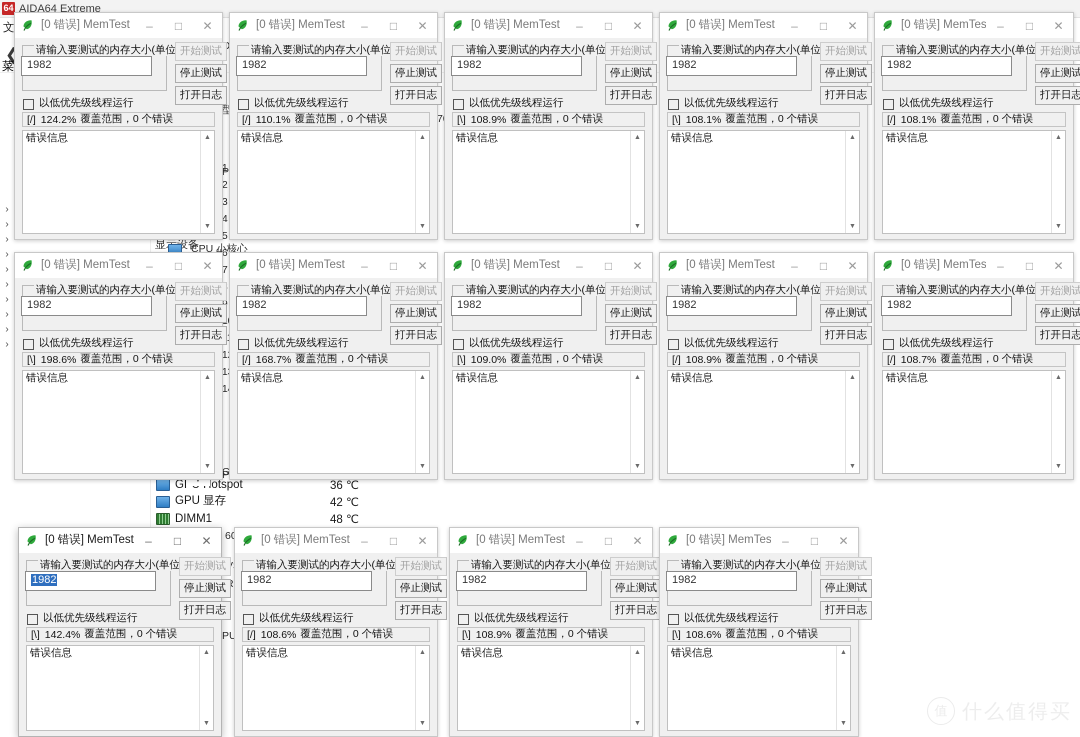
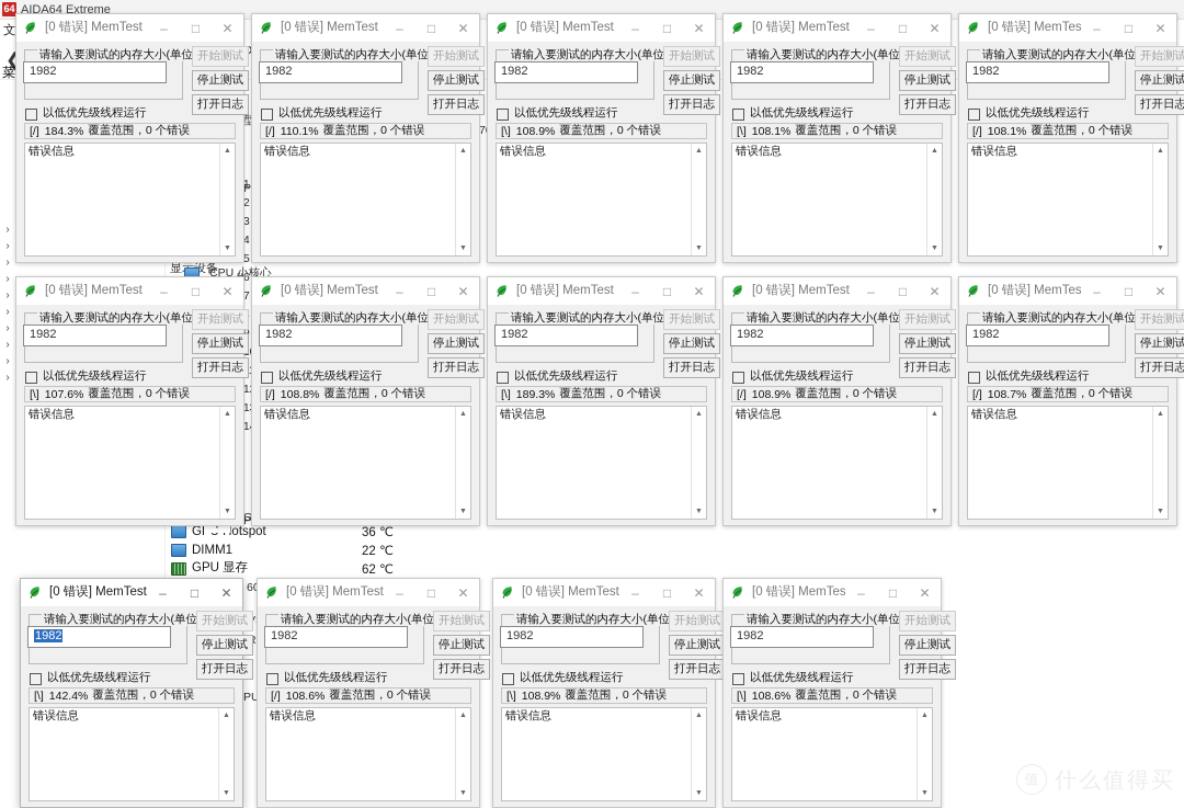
  64
  AIDA64 Extreme
  文
  ❮
  菜
  ›
  ›
  ›
  ›
  ›
  ›
  ›
  ›
  ›
  ›
  型
  显设备
  CPU 小核心
  Gotspot
  36 ℃
- GPU 显存
+ DIMM1
- 42 ℃
+ 22 ℃
- DIMM1
+ GPU 显存
- 48 ℃
+ 62 ℃
  [0 错误] MemTest
  –
  □
  ✕
  请输入要测试的内存大小(单位
  1982
  开始测试
  停止测试
  打开日志
  以低优先级线程运行
  [/]
- 124.2%
+ 184.3%
  覆盖范围，0 个错误
  错误信息
  [0 错误] MemTest
  –
  □
  ✕
  请输入要测试的内存大小(单位
  1982
  开始测试
  停止测试
  打开日志
  以低优先级线程运行
  [/]
  110.1%
  覆盖范围，0 个错误
  错误信息
  [0 错误] MemTest
  –
  □
  ✕
  请输入要测试的内存大小(单位
  1982
  开始测试
  停止测试
  打开日志
  以低优先级线程运行
  [\]
  108.9%
  覆盖范围，0 个错误
  错误信息
  [0 错误] MemTest
  –
  □
  ✕
  请输入要测试的内存大小(单位
  1982
  开始测试
  停止测试
  打开日志
  以低优先级线程运行
  [\]
  108.1%
  覆盖范围，0 个错误
  错误信息
  [0 错误] MemTes
  –
  □
  ✕
  请输入要测试的内存大小(单位
  1982
  开始测试
  停止测试
  打开日志
  以低优先级线程运行
  [/]
  108.1%
  覆盖范围，0 个错误
  错误信息
  [0 错误] MemTest
  –
  □
  ✕
  请输入要测试的内存大小(单位
  1982
  开始测试
  停止测试
  打开日志
  以低优先级线程运行
  [\]
- 198.6%
+ 107.6%
  覆盖范围，0 个错误
  错误信息
  [0 错误] MemTest
  –
  □
  ✕
  请输入要测试的内存大小(单位
  1982
  开始测试
  停止测试
  打开日志
  以低优先级线程运行
  [/]
- 168.7%
+ 108.8%
  覆盖范围，0 个错误
  错误信息
  [0 错误] MemTest
  –
  □
  ✕
  请输入要测试的内存大小(单位
  1982
  开始测试
  停止测试
  打开日志
  以低优先级线程运行
  [\]
- 109.0%
+ 189.3%
  覆盖范围，0 个错误
  错误信息
  [0 错误] MemTest
  –
  □
  ✕
  请输入要测试的内存大小(单位
  1982
  开始测试
  停止测试
  打开日志
  以低优先级线程运行
  [/]
  108.9%
  覆盖范围，0 个错误
  错误信息
  [0 错误] MemTes
  –
  □
  ✕
  请输入要测试的内存大小(单位
  1982
  开始测试
  停止测试
  打开日志
  以低优先级线程运行
  [/]
  108.7%
  覆盖范围，0 个错误
  错误信息
  [0 错误] MemTest
  –
  □
  ✕
  请输入要测试的内存大小(单位
  1982
  开始测试
  停止测试
  打开日志
  以低优先级线程运行
  [\]
  142.4%
  覆盖范围，0 个错误
  错误信息
  [0 错误] MemTest
  –
  □
  ✕
  请输入要测试的内存大小(单位
  1982
  开始测试
  停止测试
  打开日志
  以低优先级线程运行
  [/]
  108.6%
  覆盖范围，0 个错误
  错误信息
  [0 错误] MemTest
  –
  □
  ✕
  请输入要测试的内存大小(单位
  1982
  开始测试
  停止测试
  打开日志
  以低优先级线程运行
  [\]
  108.9%
  覆盖范围，0 个错误
  错误信息
  [0 错误] MemTes
  –
  □
  ✕
  请输入要测试的内存大小(单位
  1982
  开始测试
  停止测试
  打开日志
  以低优先级线程运行
  [\]
  108.6%
  覆盖范围，0 个错误
  错误信息
